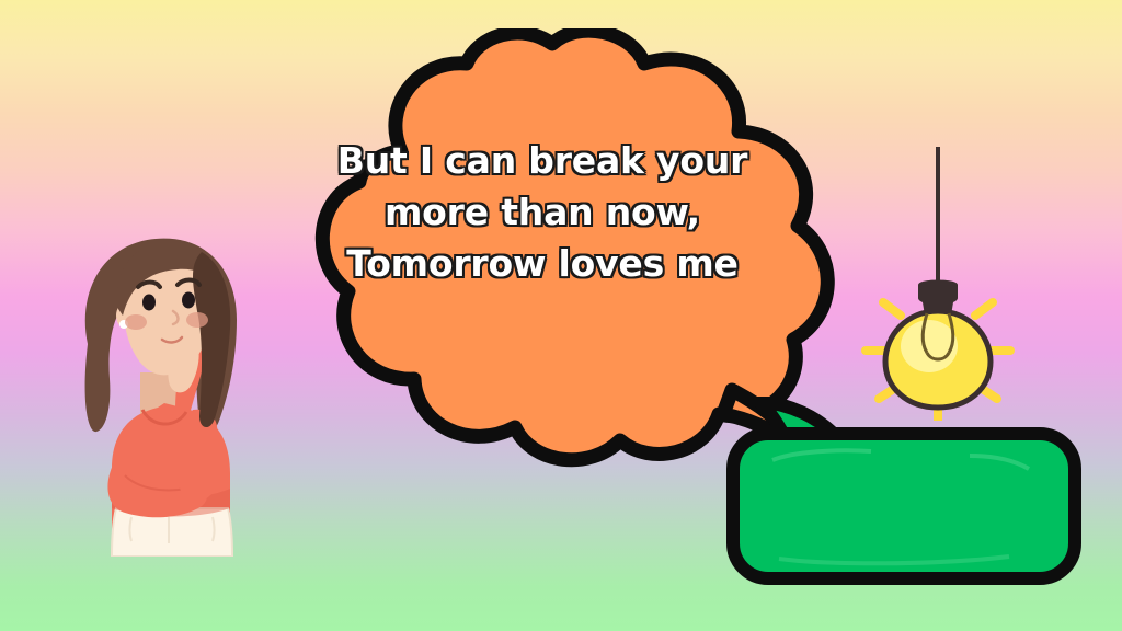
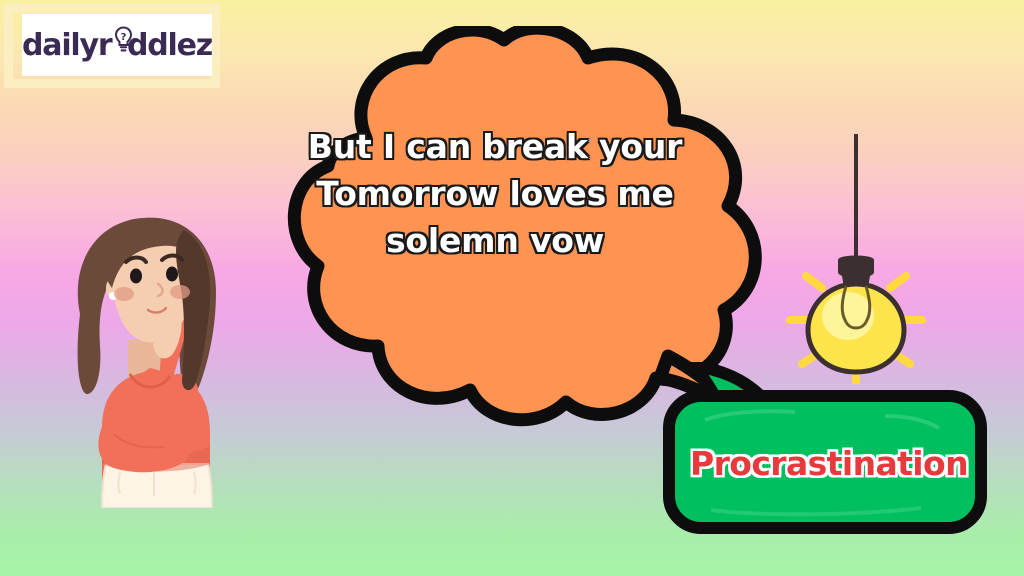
  But I can break your
- more than now,
  Tomorrow loves me
+ solemn vow
+ Procrastination
+ dailyr
+ ddlez
+ ?
